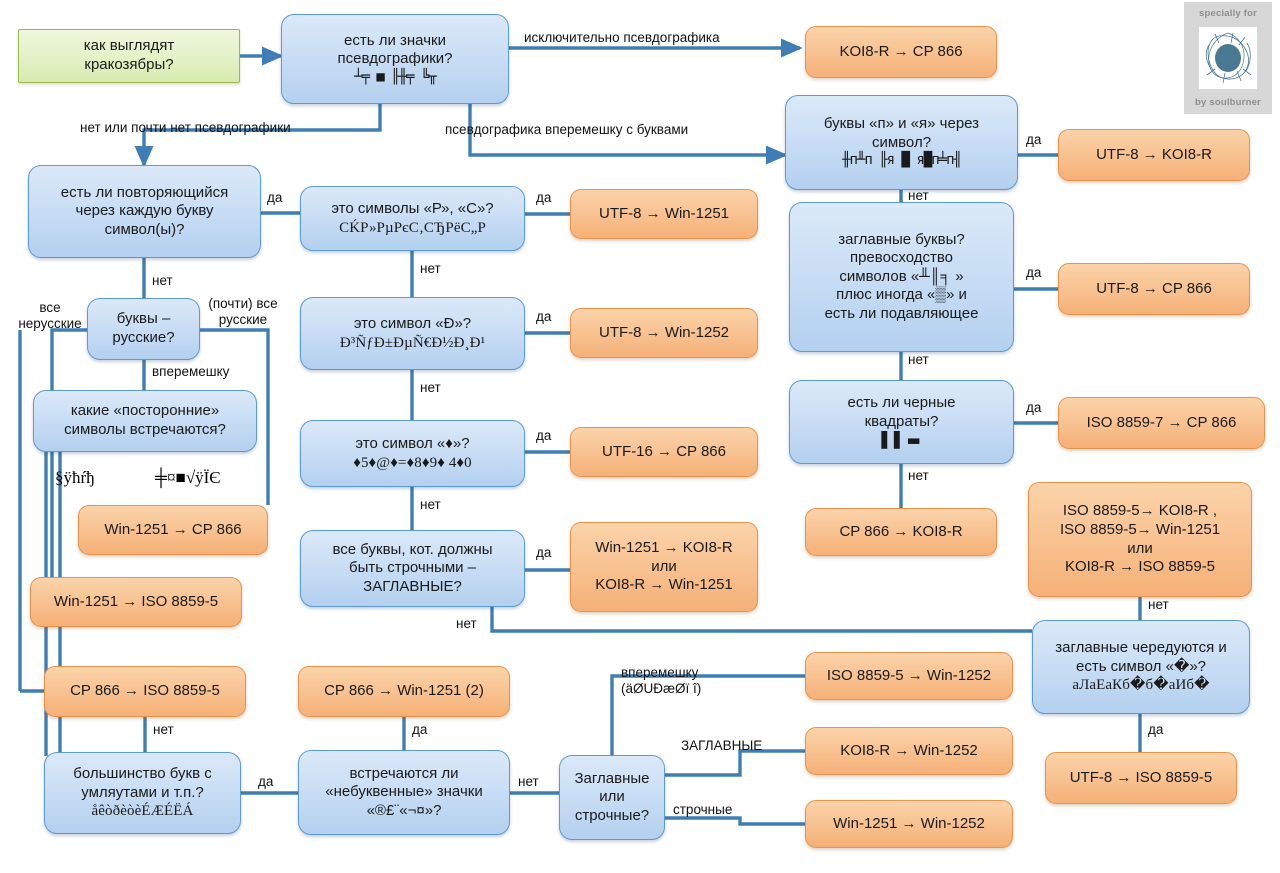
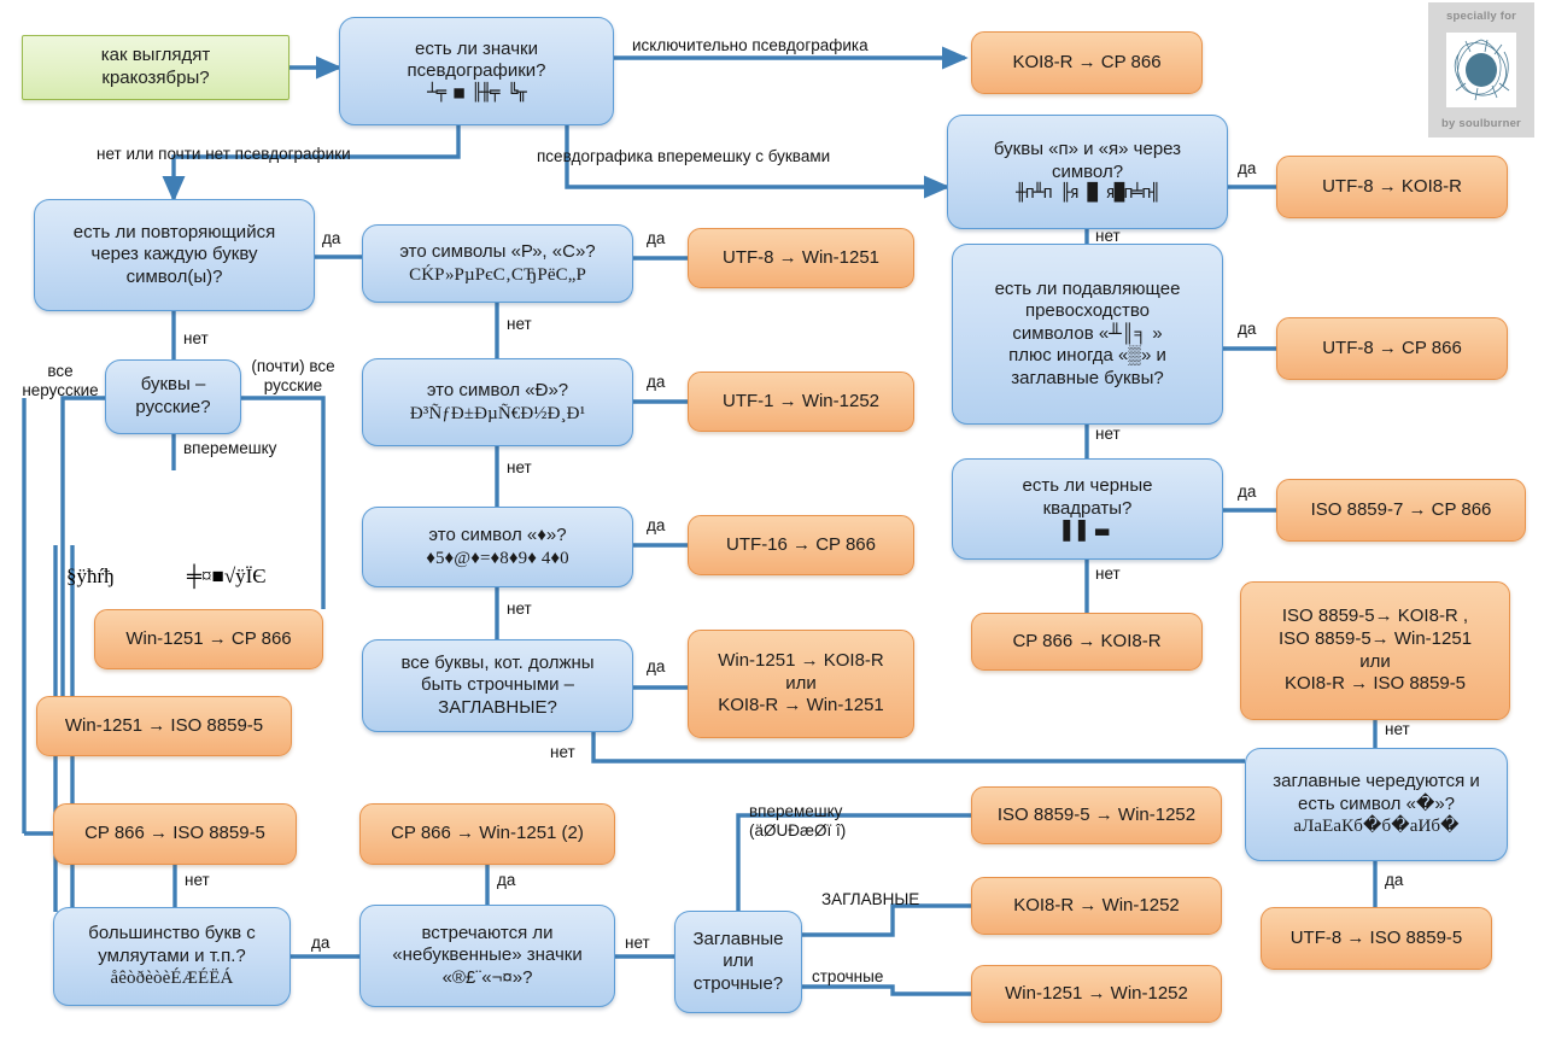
  как выглядят
  кракозябры?
  есть ли значки
  псевдографики?
  ┴╤ ■ ╟╫╤ ╚╥
  KOI8-R → CP 866
  буквы «п» и «я» через
  символ?
  ╫п╨п ╟я █ я█п╧п╢
  UTF-8 → KOI8-R
- заглавные буквы?
+ есть ли подавляющее
  превосходство
  символов «╨║╕ »
  плюс иногда «▒» и
- есть ли подавляющее
+ заглавные буквы?
  UTF-8 → CP 866
  есть ли черные
  квадраты?
  ▌▌▬
  ISO 8859-7 → CP 866
  CP 866 → KOI8-R
  ISO 8859-5→ KOI8-R ,
  ISO 8859-5→ Win-1251
  или
  KOI8-R → ISO 8859-5
  есть ли повторяющийся
  через каждую букву
  символ(ы)?
  это символы «Р», «С»?
  СḰР»РµРєС‚СЂРёС„Р
  UTF-8 → Win-1251
  это символ «Ð»?
  Ð³ÑƒÐ±ÐµÑ€Ð½Ð¸Ð¹
- UTF-8 → Win-1252
+ UTF-1 → Win-1252
  это символ «♦»?
  ♦5♦@♦=♦8♦9♦ 4♦0
  UTF-16 → CP 866
  все буквы, кот. должны
  быть строчными –
  ЗАГЛАВНЫЕ?
  Win-1251 → KOI8-R
  или
  KOI8-R → Win-1251
  буквы –
  русские?
- какие «посторонние»
- символы встречаются?
  §ÿħŕђ
  ╪¤■√ÿЇЄ
  Win-1251 → CP 866
  Win-1251 → ISO 8859-5
  CP 866 → ISO 8859-5
  CP 866 → Win-1251 (2)
  большинство букв с
  умляутами и т.п.?
  åêòðèòèÉÆÉËÁ
  встречаются ли
  «небуквенные» значки
  «®£¨«¬¤»?
  Заглавные
  или
  строчные?
  ISO 8859-5 → Win-1252
  KOI8-R → Win-1252
  Win-1251 → Win-1252
  заглавные чередуются и
  есть символ «�»?
  аЛаЕаКб�б�аИб�
  UTF-8 → ISO 8859-5
  исключительно псевдографика
  нет или почти нет псевдографики
  псевдографика вперемешку с буквами
  да
  нет
  да
  нет
  да
  нет
  нет
  да
  нет
  да
  нет
  да
  нет
  да
  нет
  да
  нет
  все
  нерусские
  (почти) все
  русские
  вперемешку
  нет
  да
  да
  нет
  вперемешку
  (äØUÐæØï î)
  ЗАГЛАВНЫЕ
  строчные
  да
  specially for
  by soulburner
